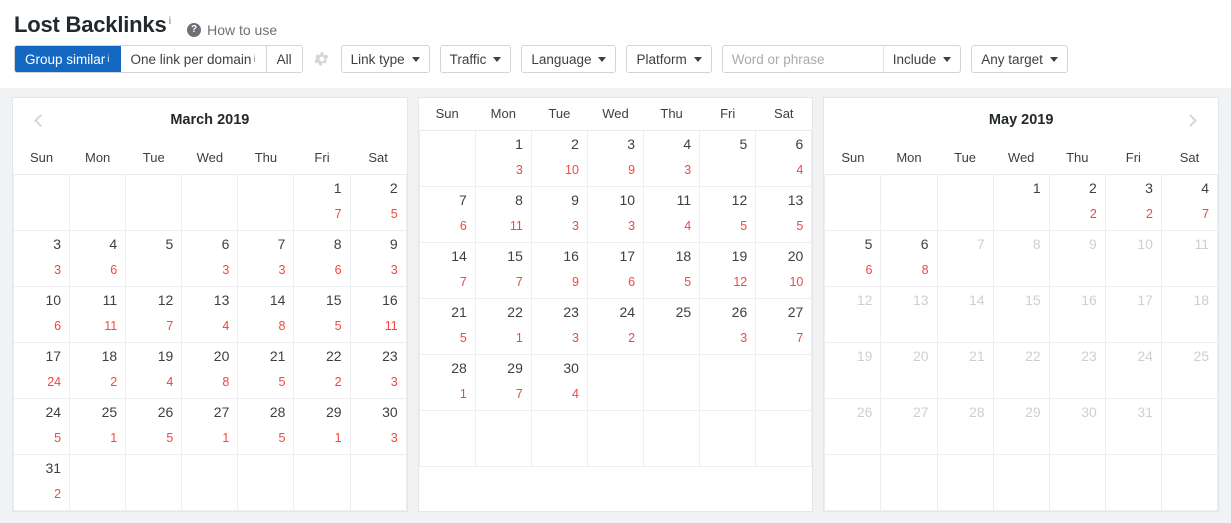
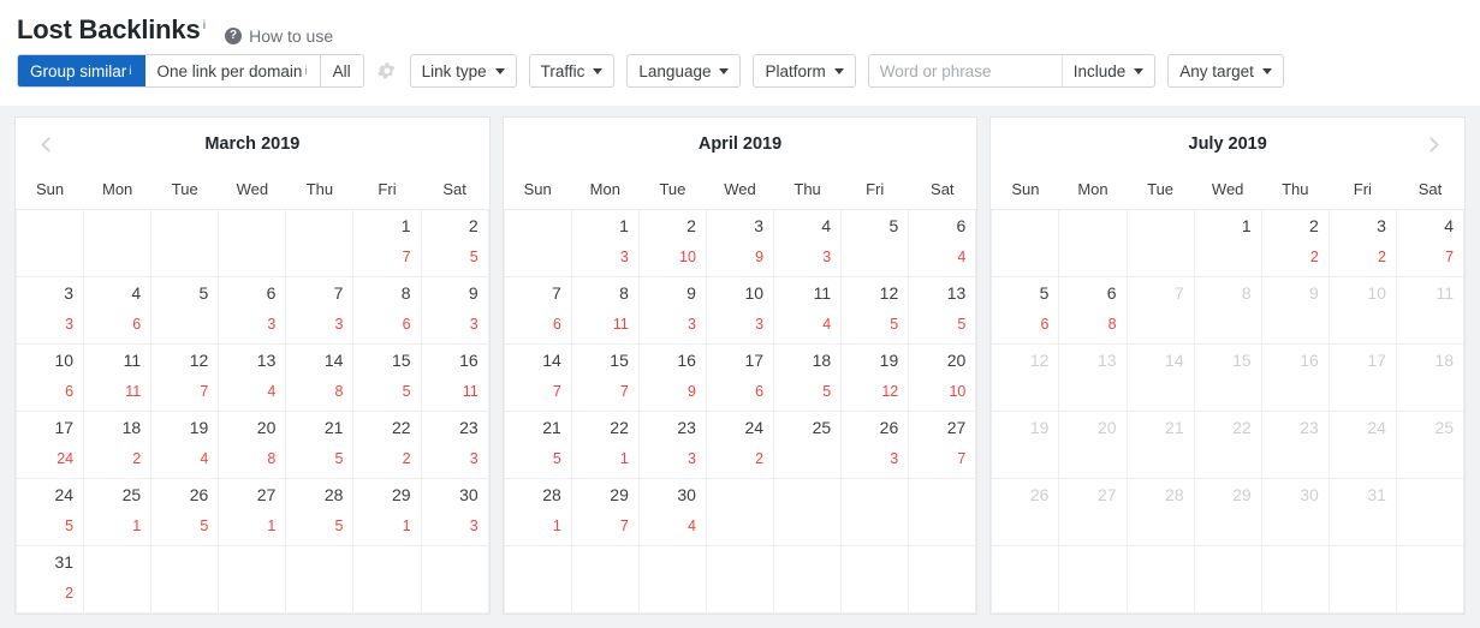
  Lost Backlinks i
  ?
  How to use
  Group similar
  i
  One link per domain
  i
  All
  Link type
  Traffic
  Language
  Platform
  Word or phrase
  Include
  Any target
  March 2019
  Sun	Mon	Tue	Wed	Thu	Fri	Sat
  					17	25
  33	46	5	63	73	86	93
  106	1111	127	134	148	155	1611
  1724	182	194	208	215	222	233
  245	251	265	271	285	291	303
  312
+ April 2019
  Sun	Mon	Tue	Wed	Thu	Fri	Sat
  	13	210	39	43	5	64
  76	811	93	103	114	125	135
  147	157	169	176	185	1912	2010
  215	221	233	242	25	263	277
  281	297	304
- May 2019
+ July 2019
  Sun	Mon	Tue	Wed	Thu	Fri	Sat
  			1	22	32	47
  56	68	7	8	9	10	11
  12	13	14	15	16	17	18
  19	20	21	22	23	24	25
  26	27	28	29	30	31
